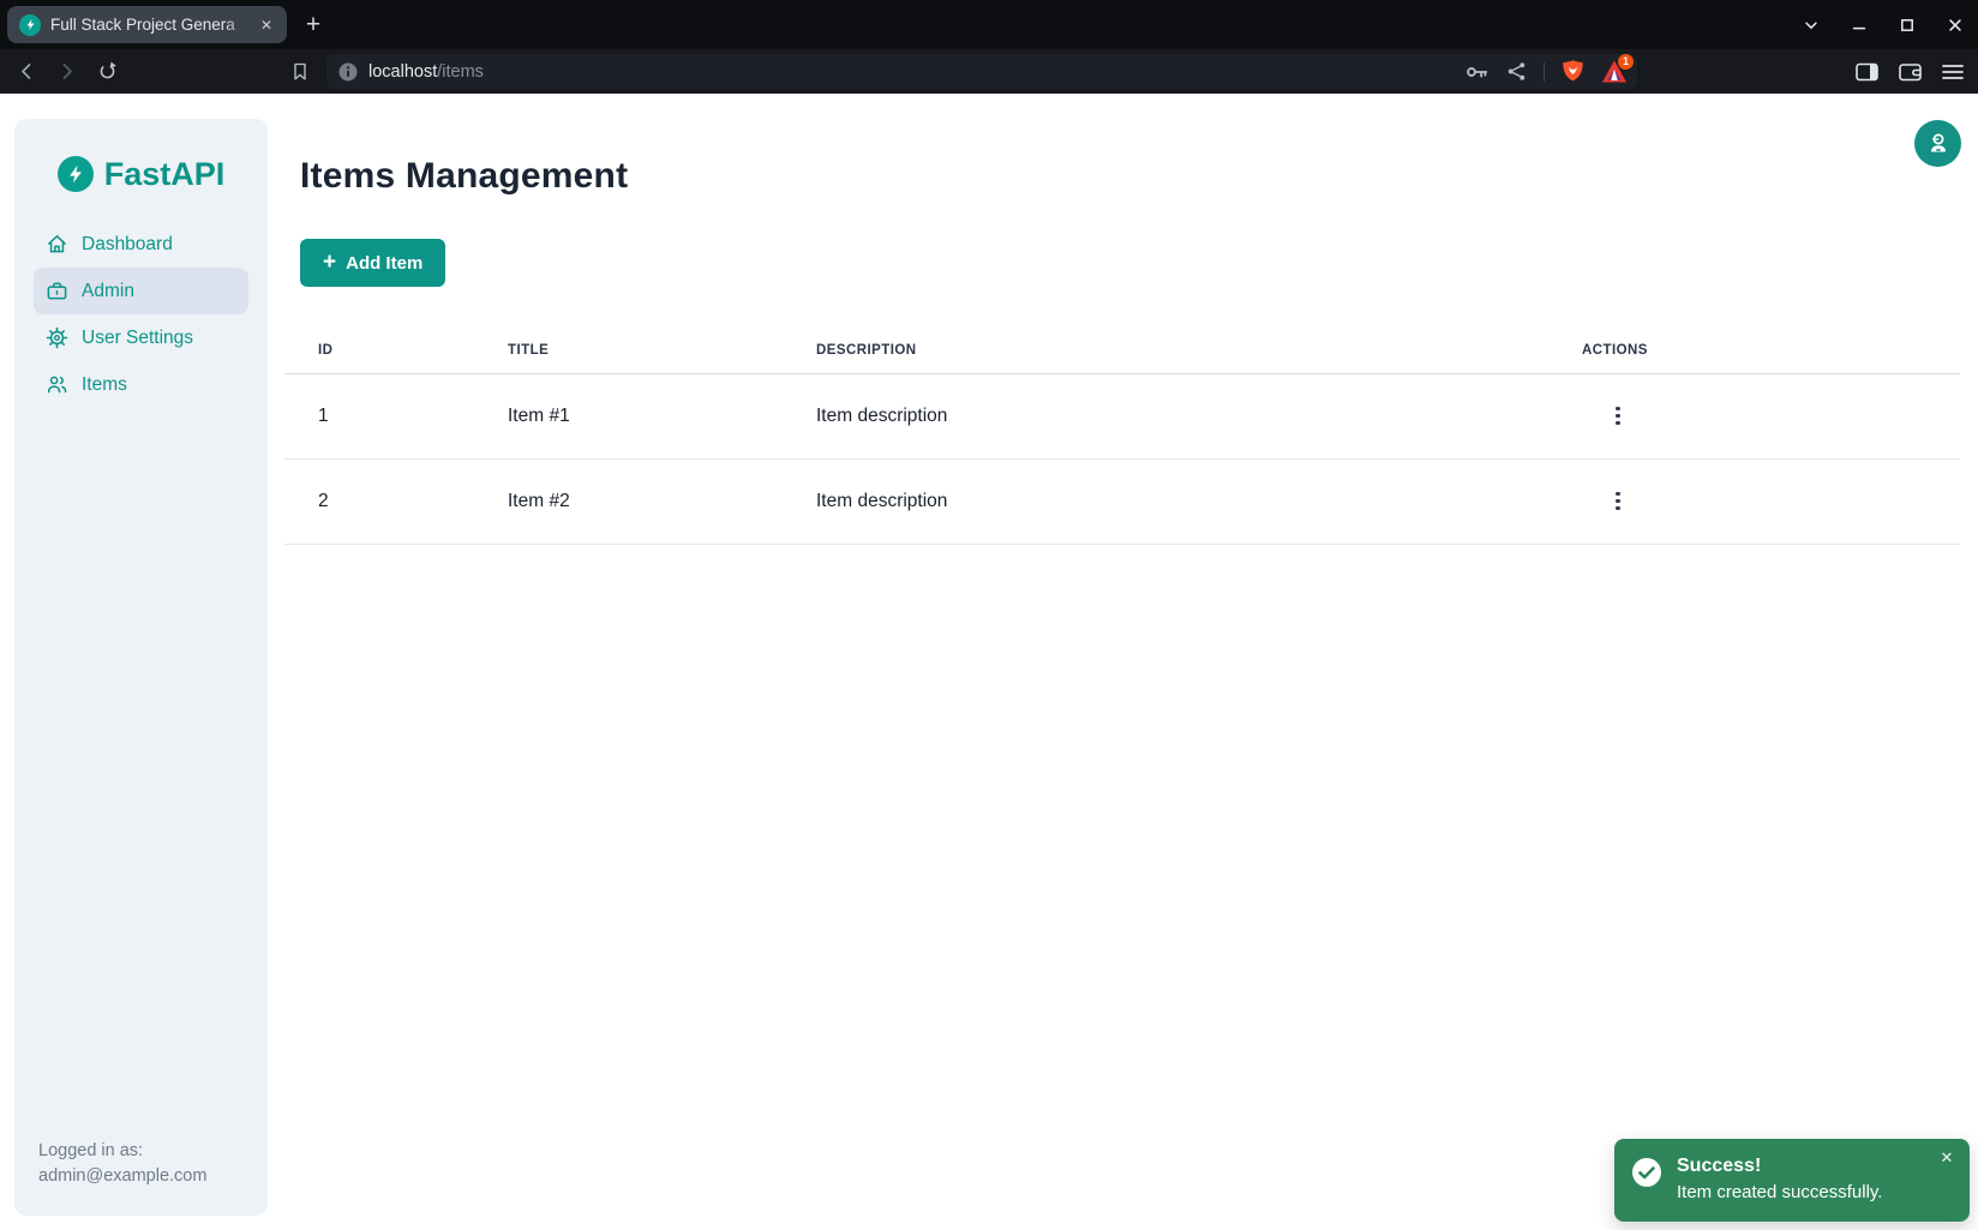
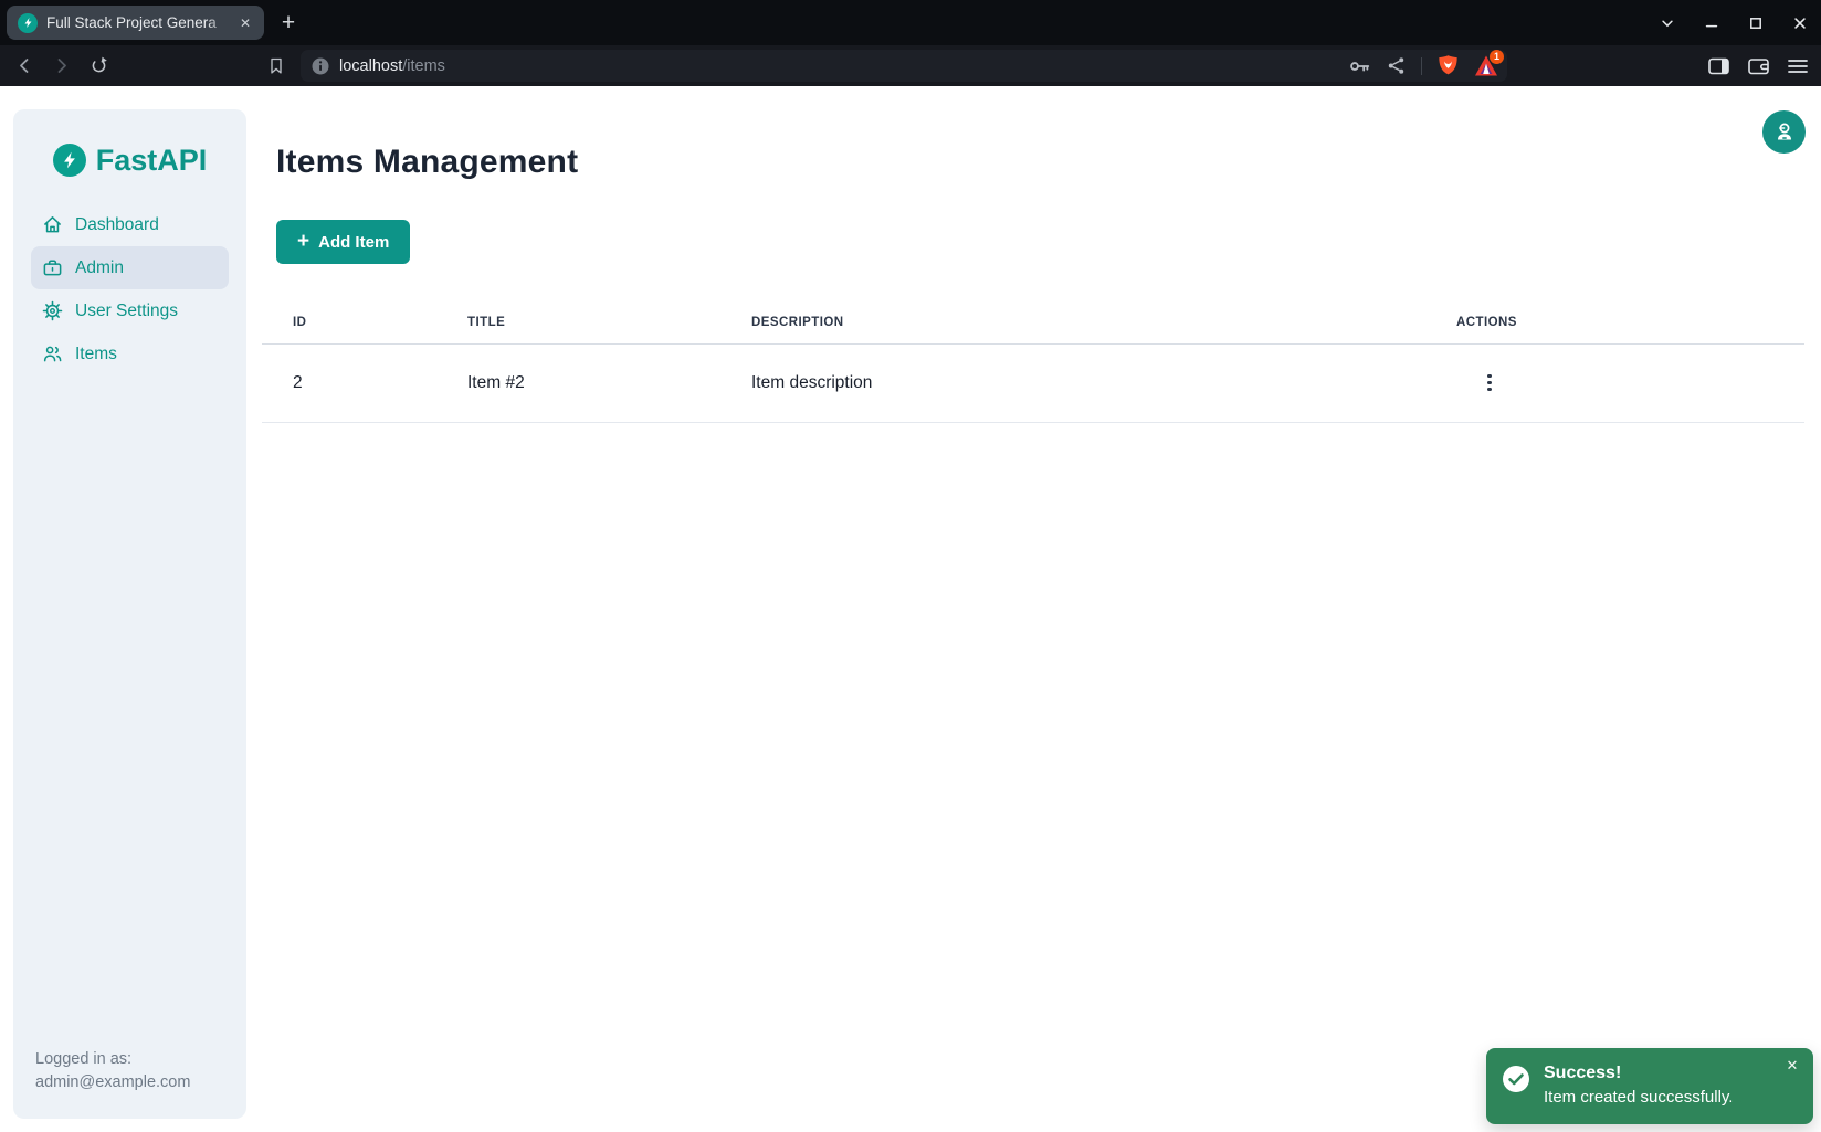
  Full Stack Project Genera
  ✕
  +
  localhost/items
  1
  FastAPI
  Dashboard
  Admin
  User Settings
  Items
  Logged in as:
  admin@example.com
  Items Management
  +
  Add Item
  ID	TITLE	DESCRIPTION	ACTIONS
- 1	Item #1	Item description
  2	Item #2	Item description
  Success!
  Item created successfully.
  ✕
